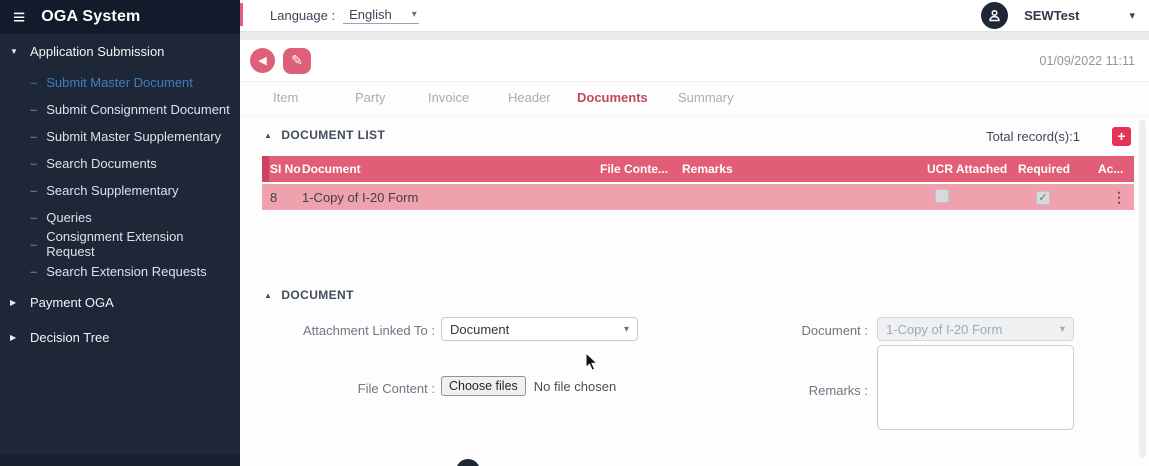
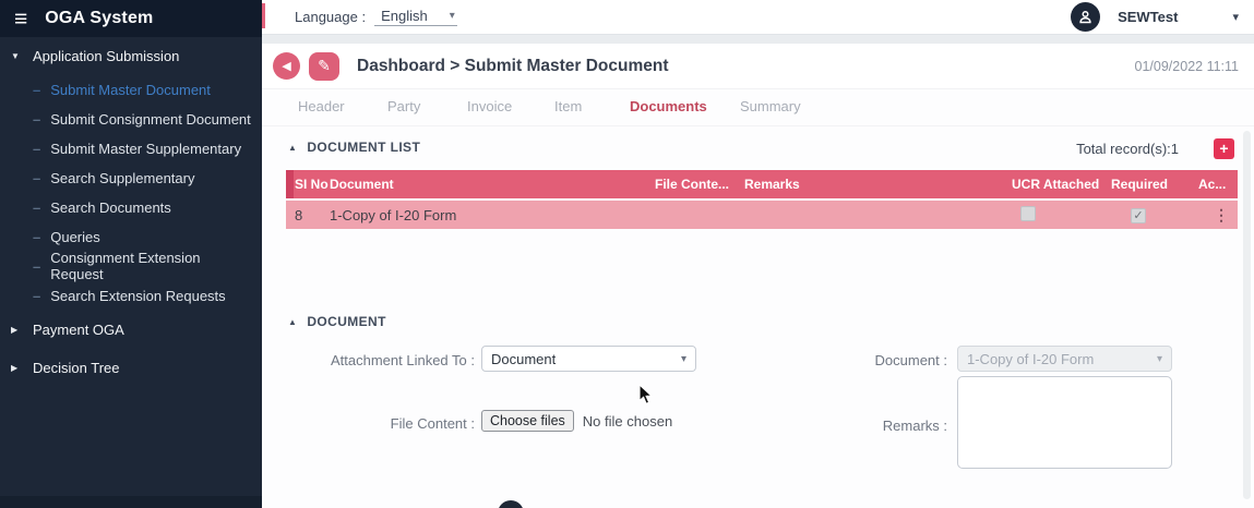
  ≡
  OGA System
  ▼
  Application Submission
  –
  Submit Master Document
  –
  Submit Consignment Document
  –
  Submit Master Supplementary
  –
- Search Documents
+ Search Supplementary
  –
- Search Supplementary
+ Search Documents
  –
  Queries
  –
  Consignment Extension Request
  –
  Search Extension Requests
  ▶
  Payment OGA
  ▶
  Decision Tree
  Language :
  English
  ▾
  SEWTest
  ▾
  ◀
  ✎
+ Dashboard > Submit Master Document
  01/09/2022 11:11
- Item
+ Header
  Party
  Invoice
- Header
+ Item
  Documents
  Summary
  ▲
  DOCUMENT LIST
  Total record(s):1
  +
  SI No
  Document
  File Conte...
  Remarks
  UCR Attached
  Required
  Ac...
  8
  1-Copy of I-20 Form
  ✓
  ⋮
  ▲
  DOCUMENT
  Attachment Linked To :
  Document
  ▾
  Document :
  1-Copy of I-20 Form
  ▾
  File Content :
  Choose files
  No file chosen
  Remarks :
